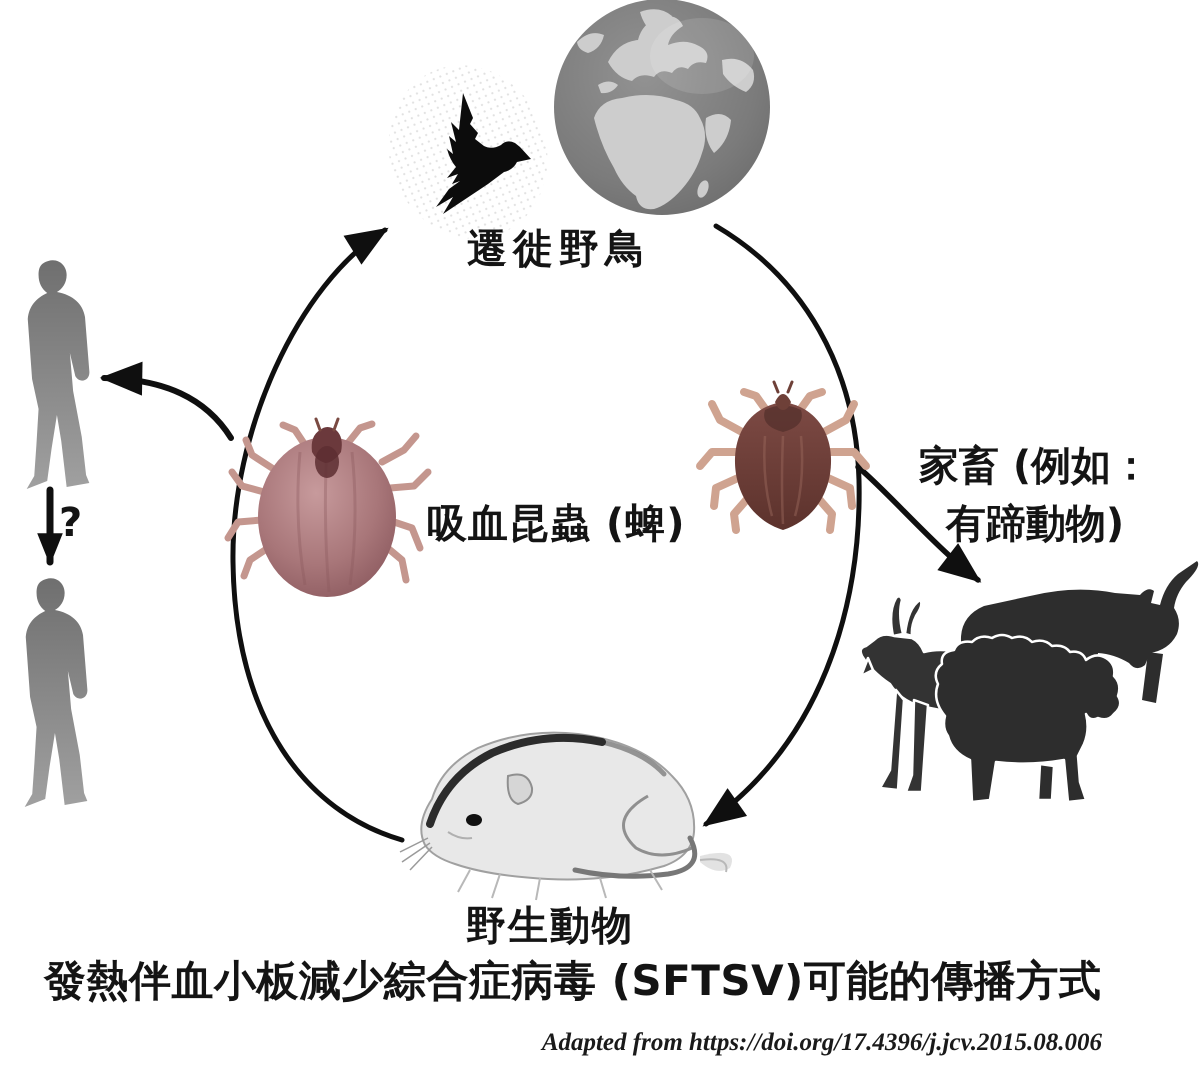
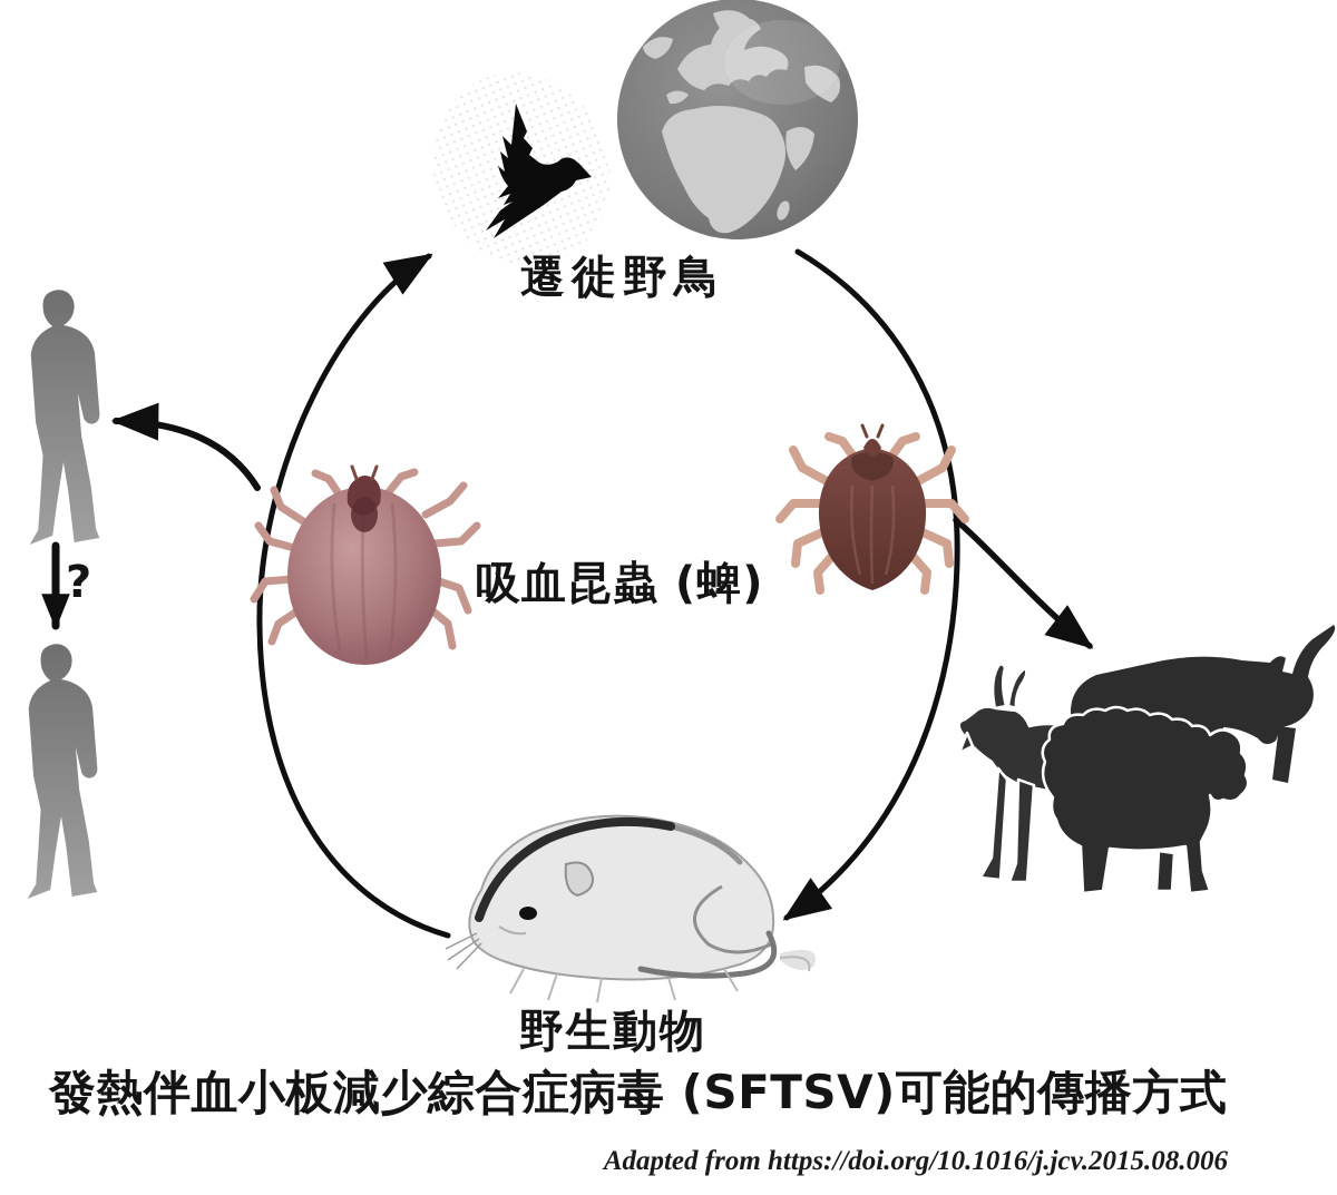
  遷徙野鳥
  吸血昆蟲 (蜱)
- 家畜 (例如：
- 有蹄動物)
  野生動物
  ?
  發熱伴血小板減少綜合症病毒 (SFTSV)可能的傳播方式
- Adapted from https://doi.org/17.4396/j.jcv.2015.08.006
+ Adapted from https://doi.org/10.1016/j.jcv.2015.08.006
